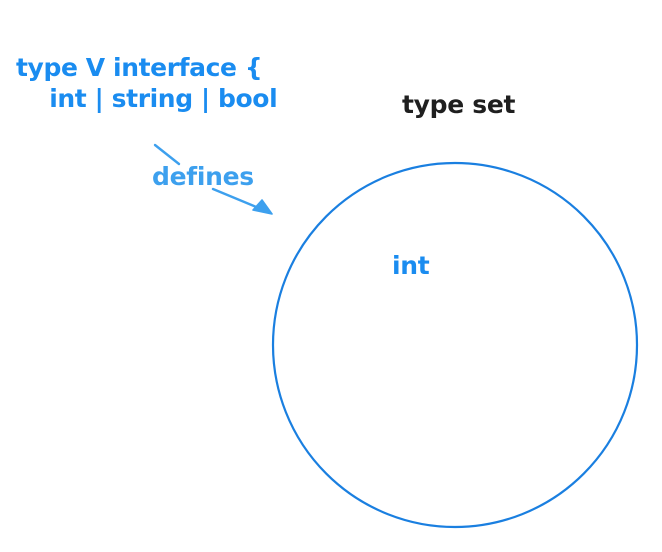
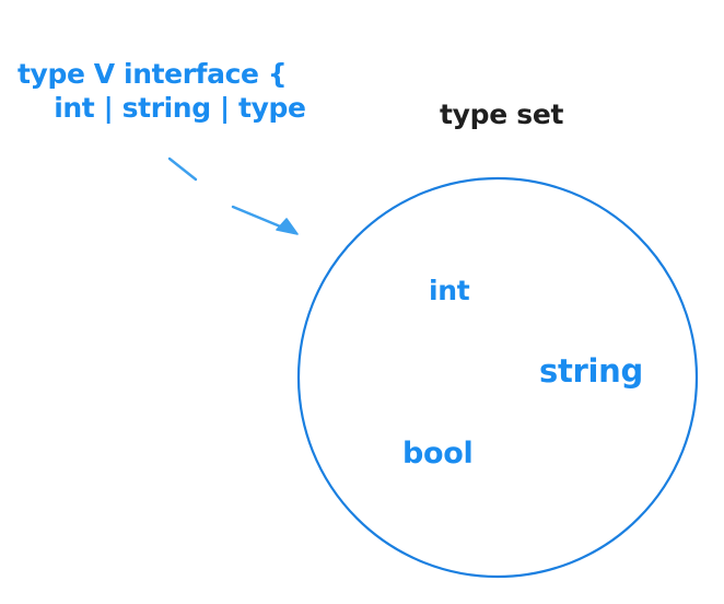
  type V interface {
- int | string | bool
+ int | string | type
  type set
- defines
  int
+ string
+ bool
